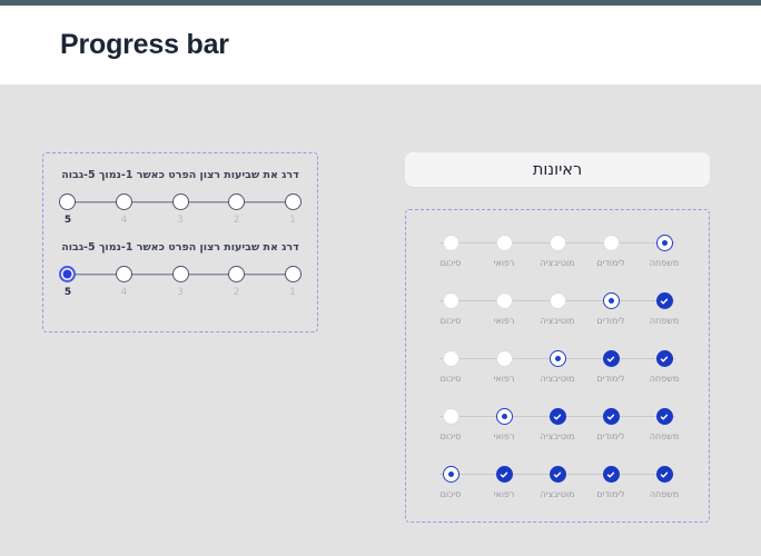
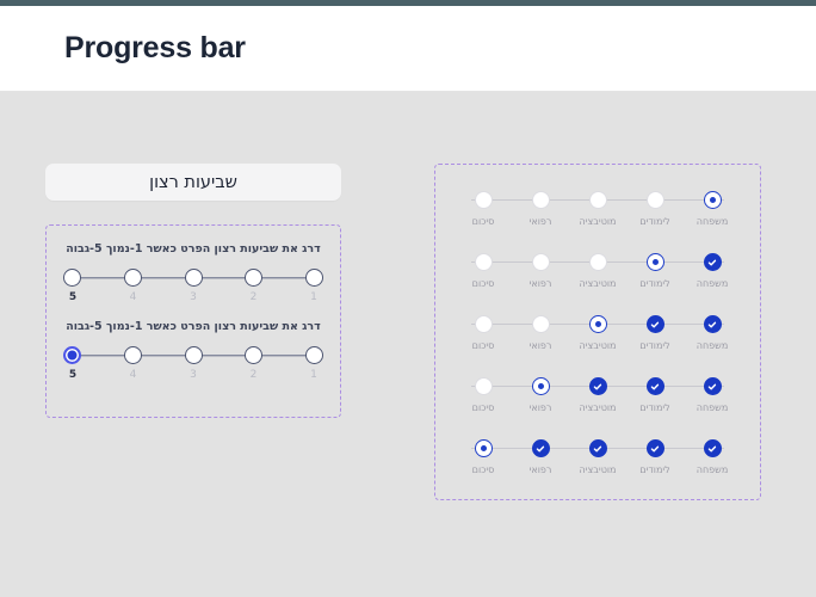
  Progress bar
+ שביעות רצון
  דרג את שביעות רצון הפרט כאשר 1-נמוך 5-גבוה
  1
  2
  3
  4
  5
  דרג את שביעות רצון הפרט כאשר 1-נמוך 5-גבוה
  1
  2
  3
  4
  5
- ראיונות
  משפחה
  לימודים
  מוטיבציה
  רפואי
  סיכום
  משפחה
  לימודים
  מוטיבציה
  רפואי
  סיכום
  משפחה
  לימודים
  מוטיבציה
  רפואי
  סיכום
  משפחה
  לימודים
  מוטיבציה
  רפואי
  סיכום
  משפחה
  לימודים
  מוטיבציה
  רפואי
  סיכום
